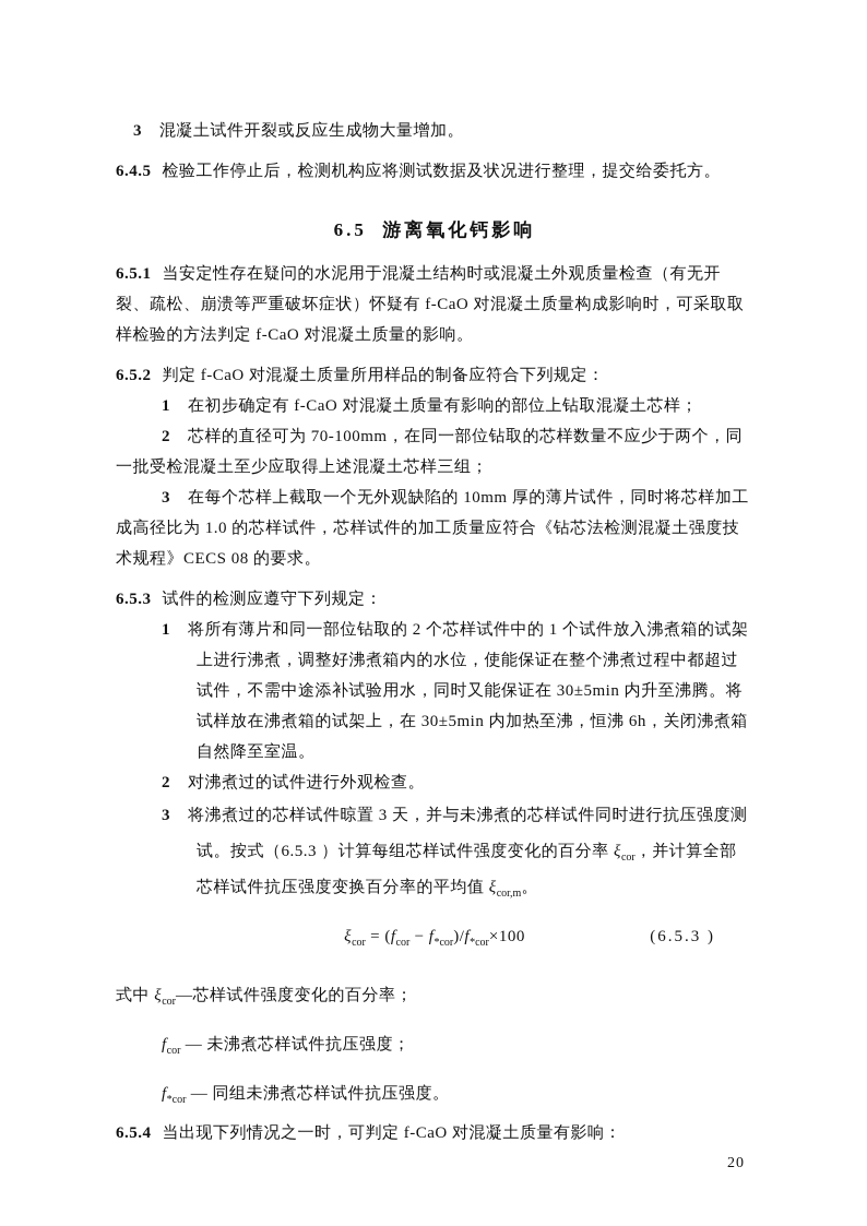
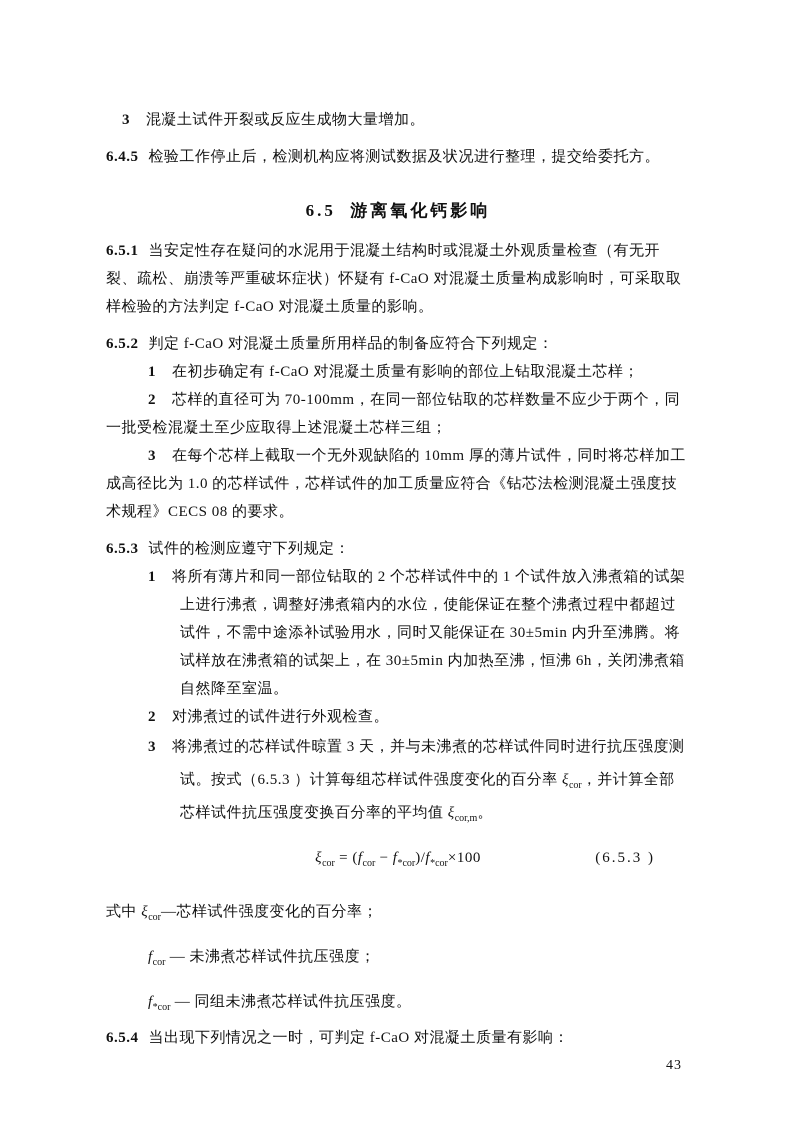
  3 混凝土试件开裂或反应生成物大量增加。
  6.4.5 检验工作停止后，检测机构应将测试数据及状况进行整理，提交给委托方。
  6.5 游离氧化钙影响
  6.5.1 当安定性存在疑问的水泥用于混凝土结构时或混凝土外观质量检查（有无开裂、疏松、崩溃等严重破坏症状）怀疑有 f-CaO 对混凝土质量构成影响时，可采取取样检验的方法判定 f-CaO 对混凝土质量的影响。
  6.5.2 判定 f-CaO 对混凝土质量所用样品的制备应符合下列规定：
  1 在初步确定有 f-CaO 对混凝土质量有影响的部位上钻取混凝土芯样；
  2 芯样的直径可为 70-100mm，在同一部位钻取的芯样数量不应少于两个，同一批受检混凝土至少应取得上述混凝土芯样三组；
  3 在每个芯样上截取一个无外观缺陷的 10mm 厚的薄片试件，同时将芯样加工成高径比为 1.0 的芯样试件，芯样试件的加工质量应符合《钻芯法检测混凝土强度技术规程》CECS 08 的要求。
  6.5.3 试件的检测应遵守下列规定：
  1 将所有薄片和同一部位钻取的 2 个芯样试件中的 1 个试件放入沸煮箱的试架上进行沸煮，调整好沸煮箱内的水位，使能保证在整个沸煮过程中都超过试件，不需中途添补试验用水，同时又能保证在 30±5min 内升至沸腾。将试样放在沸煮箱的试架上，在 30±5min 内加热至沸，恒沸 6h，关闭沸煮箱自然降至室温。
  2 对沸煮过的试件进行外观检查。
  3 将沸煮过的芯样试件晾置 3 天，并与未沸煮的芯样试件同时进行抗压强度测试。按式（6.5.3 ）计算每组芯样试件强度变化的百分率 ξcor，并计算全部芯样试件抗压强度变换百分率的平均值 ξcor,m。
  ξcor = (fcor − f*cor)/f*cor×100
  (6.5.3 )
  式中 ξcor—芯样试件强度变化的百分率；
  fcor — 未沸煮芯样试件抗压强度；
  f*cor — 同组未沸煮芯样试件抗压强度。
  6.5.4 当出现下列情况之一时，可判定 f-CaO 对混凝土质量有影响：
- 20
+ 43
